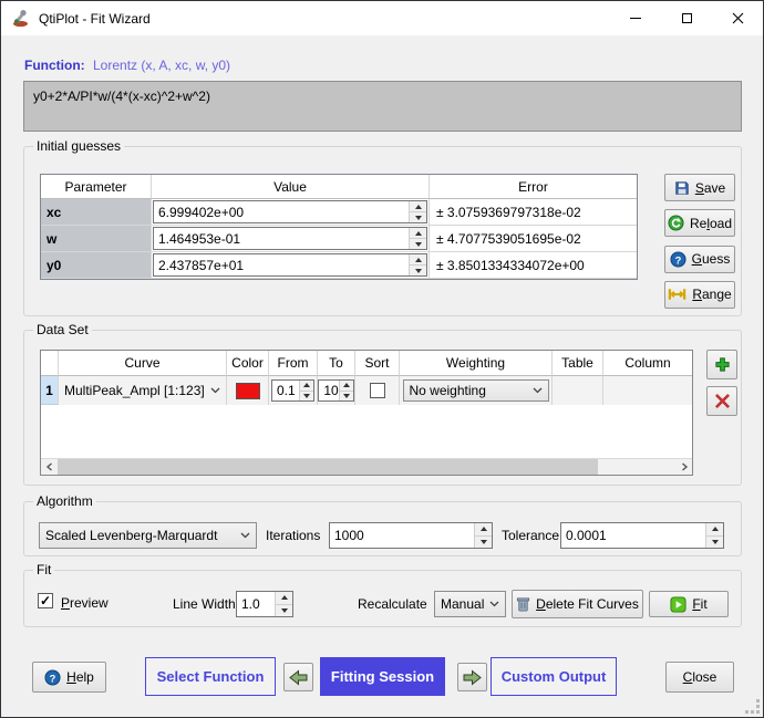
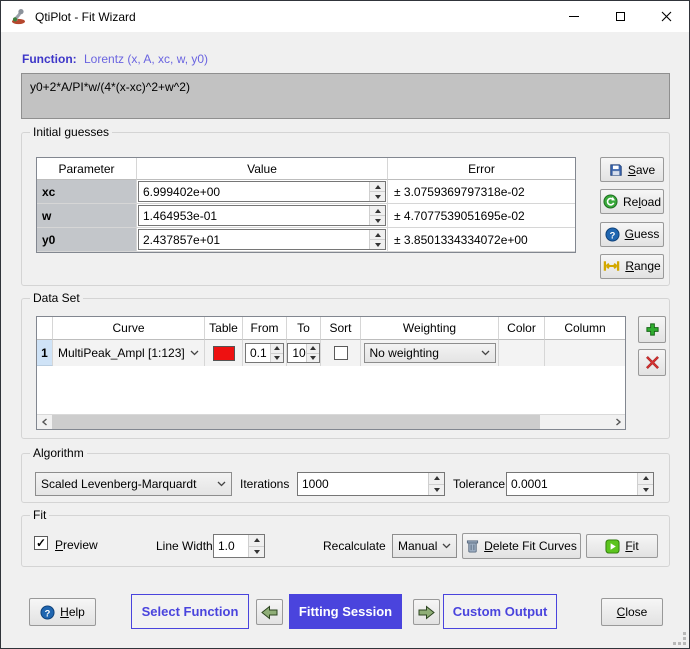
  QtiPlot - Fit Wizard
  Function: Lorentz (x, A, xc, w, y0)
  y0+2*A/PI*w/(4*(x-xc)^2+w^2)
  Initial guesses
  Parameter
  Value
  Error
  xc
  6.999402e+00
  ± 3.0759369797318e-02
  w
  1.464953e-01
  ± 4.7077539051695e-02
  y0
  2.437857e+01
  ± 3.8501334334072e+00
  Save
  Reload
  ?
  Guess
  Range
  Data Set
  Curve
- Color
+ Table
  From
  To
  Sort
  Weighting
- Table
+ Color
  Column
  1
  MultiPeak_Ampl [1:123]
  0.1
  10
  No weighting
  Algorithm
  Scaled Levenberg-Marquardt
  Iterations
  1000
  Tolerance
  0.0001
  Fit
  Preview
  Line Width
  1.0
  Recalculate
  Manual
  Delete Fit Curves
  Fit
  ?
  Help
  Select Function
  Fitting Session
  Custom Output
  Close
